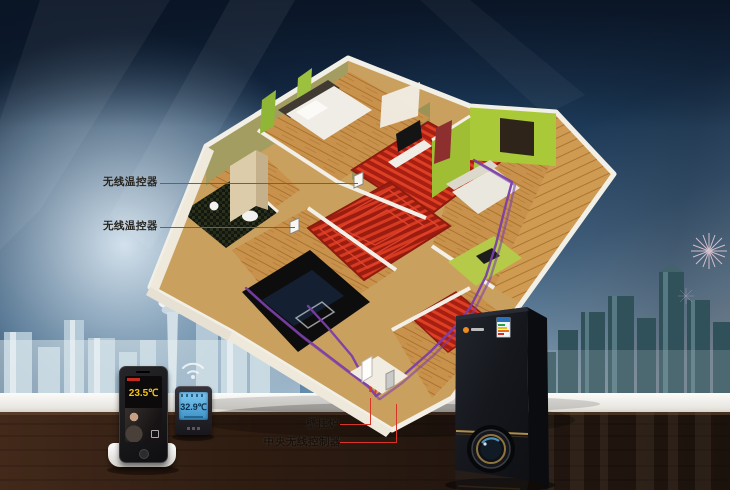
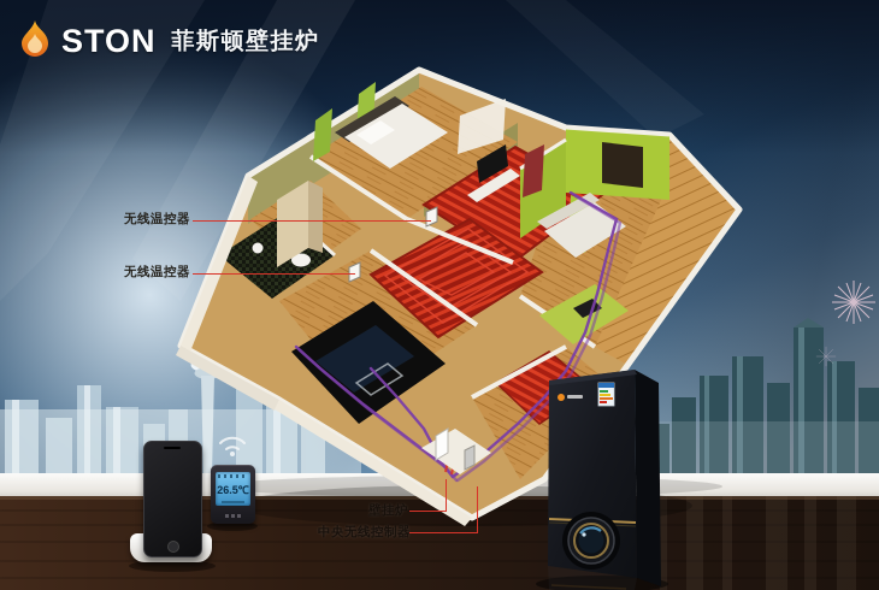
+ STON
+ 菲斯顿壁挂炉
  无线温控器
  无线温控器
  壁挂炉
  中央无线控制器
- 23.5℃
- 32.9℃
+ 26.5℃
